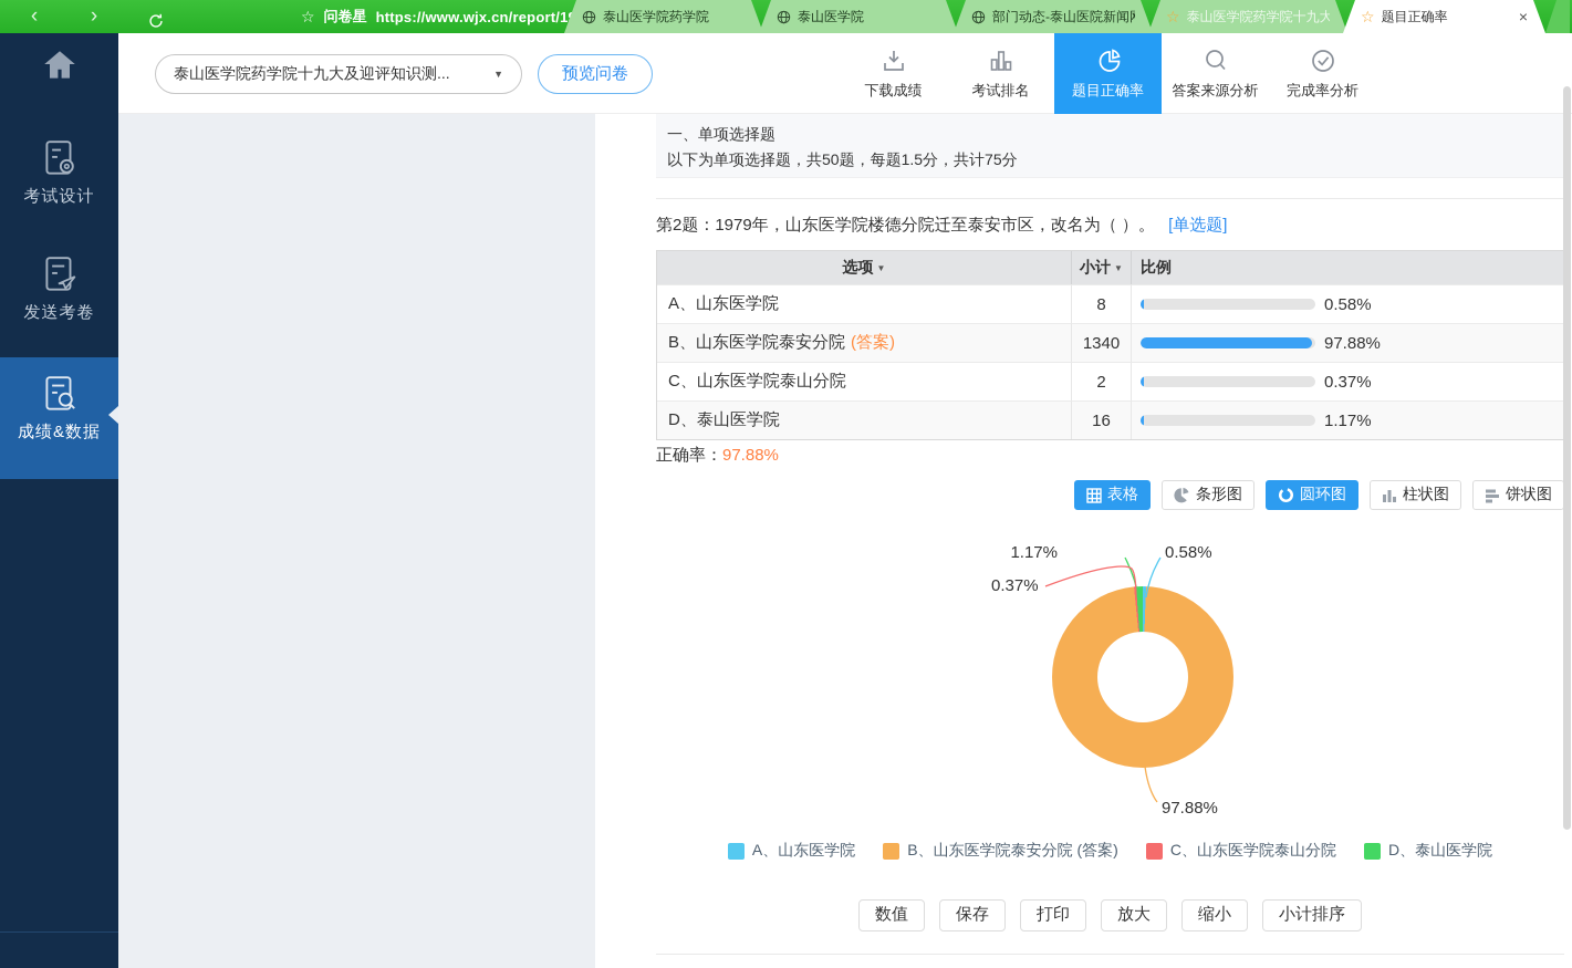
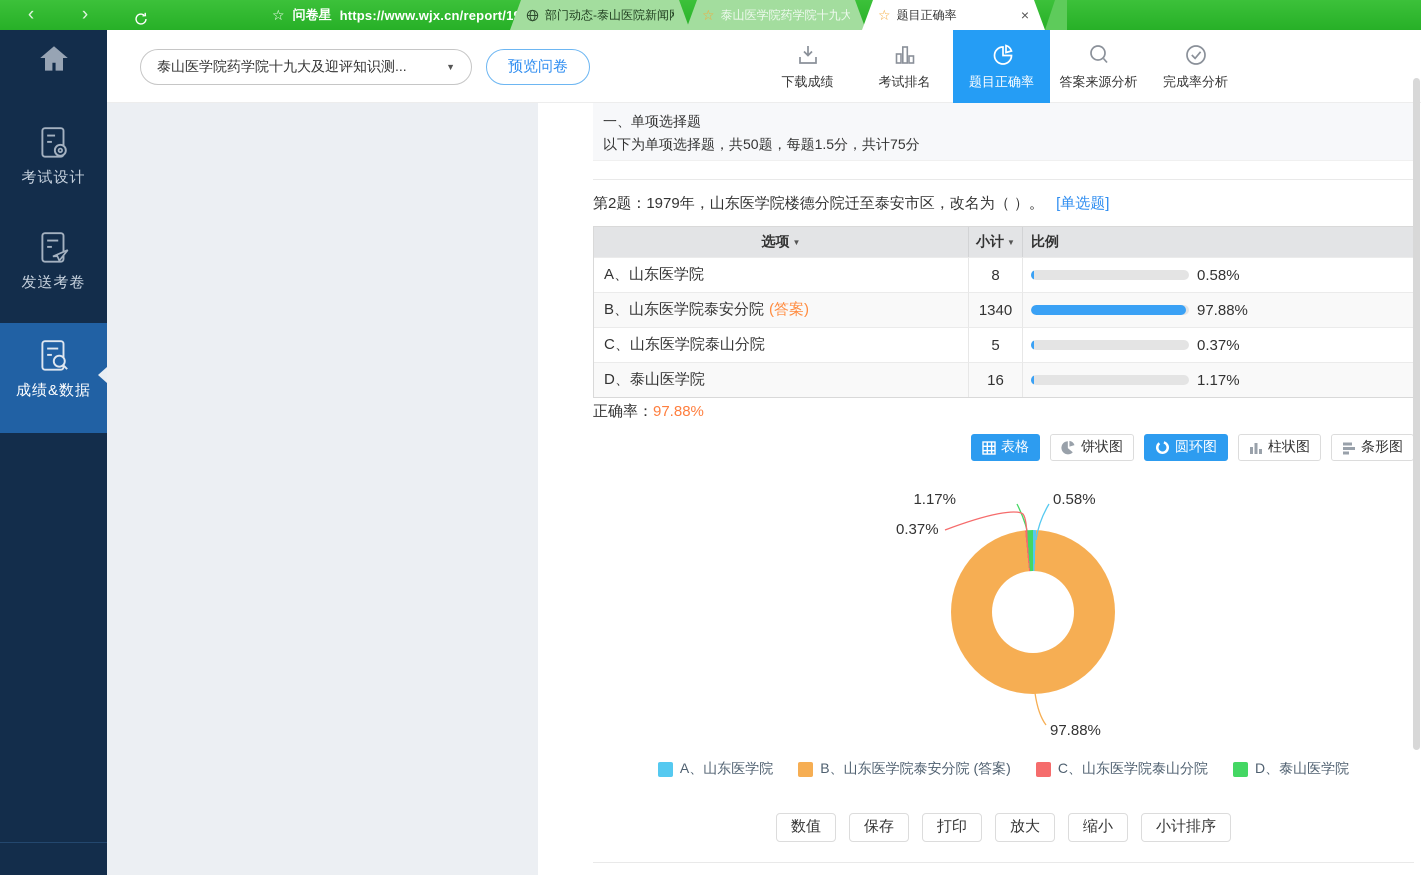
  ‹
  ›
  ☆
  问卷星
  https://www.wjx.cn/report/1
- 泰山医学院药学院
- 泰山医学院
  部门动态-泰山医院新闻
  ☆
  泰山医学院药学院十九大
  ☆
  题目正确率
  ×
  考试设计
  发送考卷
  成绩&数据
  泰山医学院药学院十九大及迎评知识测...
  ▼
  预览问卷
  下载成绩
  考试排名
  题目正确率
  答案来源分析
  完成率分析
  一、单项选择题
  以下为单项选择题，共50题，每题1.5分，共计75分
  第2题：1979年，山东医学院楼德分院迁至泰安市区，改名为（ ）。 [单选题]
  选项
  ▼
  小计
  ▼
  比例
  A、山东医学院
  8
  0.58%
  B、山东医学院泰安分院
  (答案)
  1340
  97.88%
  C、山东医学院泰山分院
- 2
+ 5
  0.37%
  D、泰山医学院
  16
  1.17%
  正确率：97.88%
  表格
- 条形图
+ 饼状图
  圆环图
  柱状图
- 饼状图
+ 条形图
  1.17%
  0.58%
  0.37%
  97.88%
  A、山东医学院
  B、山东医学院泰安分院 (答案)
  C、山东医学院泰山分院
  D、泰山医学院
  数值
  保存
  打印
  放大
  缩小
  小计排序
